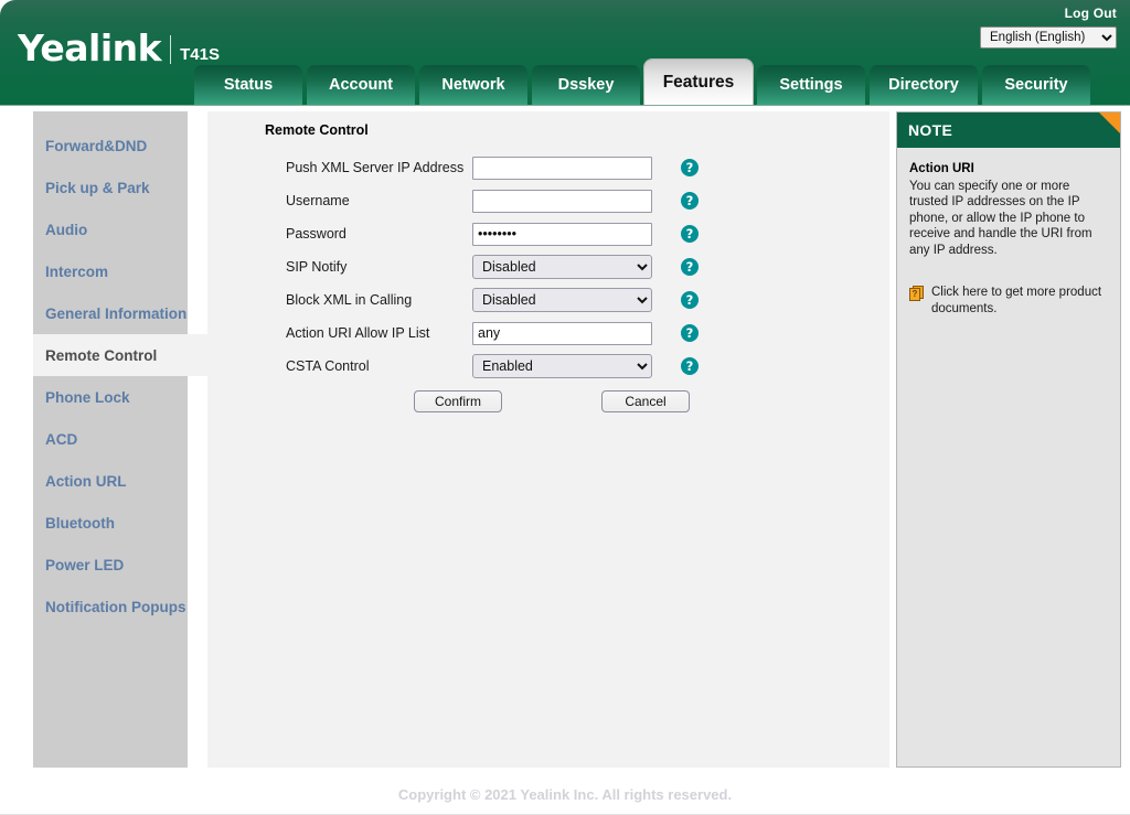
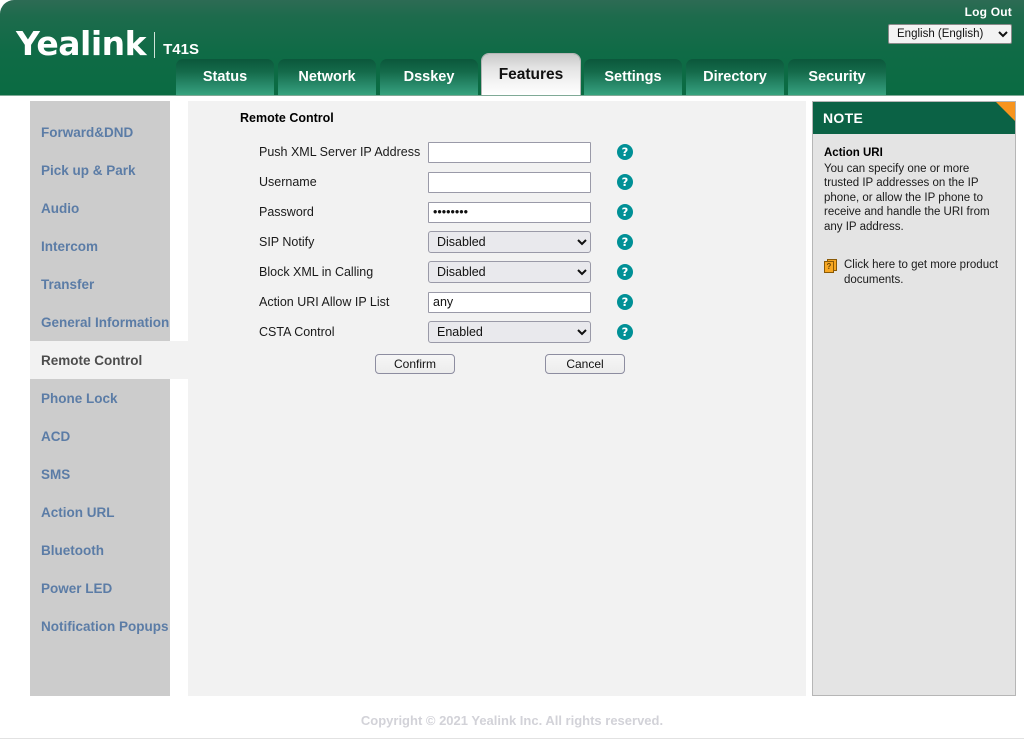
  Log Out
  English (English)
  Yealink
  T41S
  Status
- Account
  Network
  Dsskey
  Features
  Settings
  Directory
  Security
  Forward&DND
  Pick up & Park
  Audio
  Intercom
+ Transfer
  General Information
  Remote Control
  Phone Lock
  ACD
+ SMS
  Action URL
  Bluetooth
  Power LED
  Notification Popups
  Remote Control
  Push XML Server IP Address
  ?
  Username
  ?
  Password
  ••••••••
  ?
  SIP Notify
  Disabled
  ?
  Block XML in Calling
  Disabled
  ?
  Action URI Allow IP List
  any
  ?
  CSTA Control
  Enabled
  ?
  Confirm
  Cancel
  NOTE
  Action URI
  You can specify one or more trusted IP addresses on the IP phone, or allow the IP phone to receive and handle the URI from any IP address.
  ?
  Click here to get more product documents.
  Copyright © 2021 Yealink Inc. All rights reserved.
